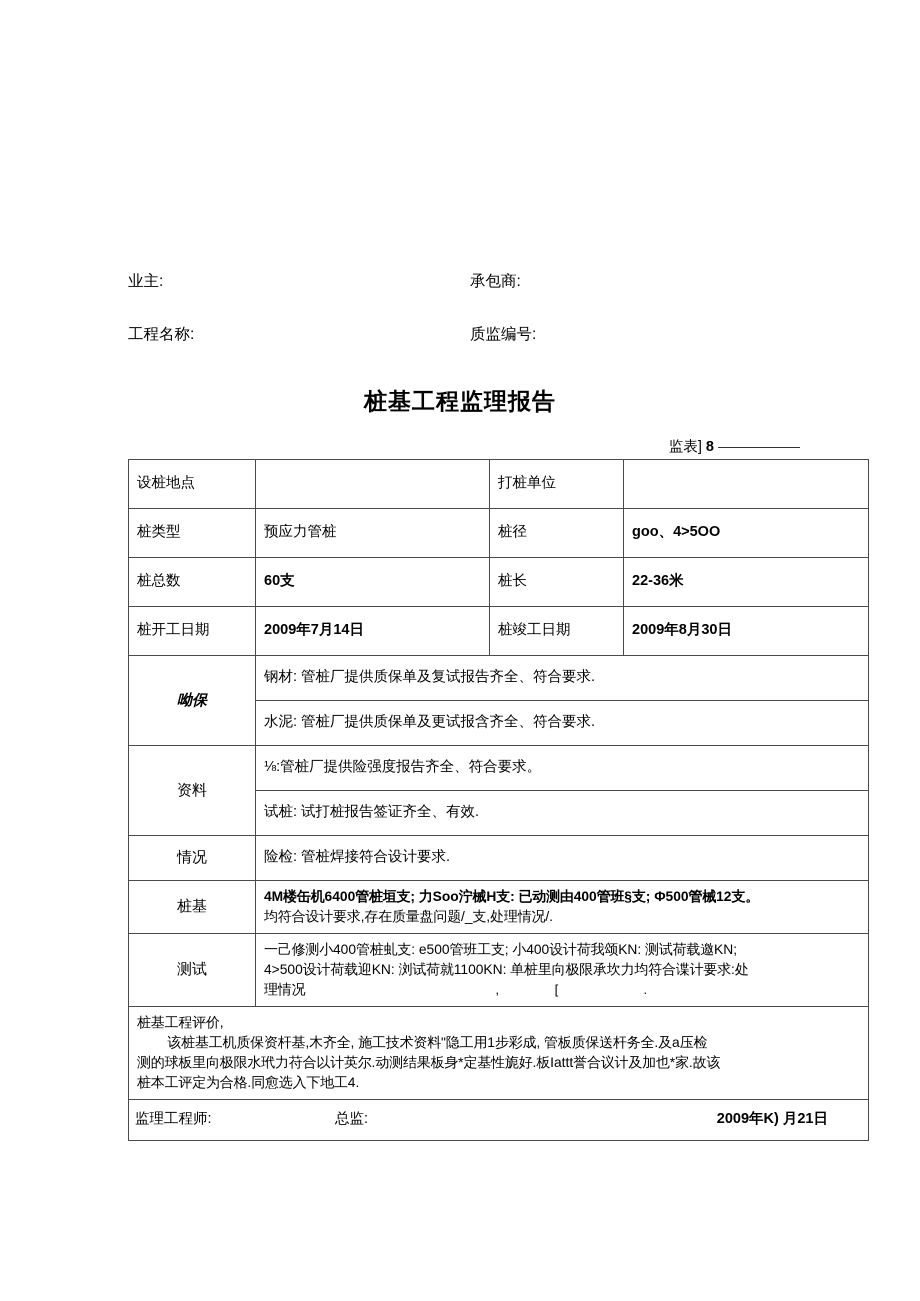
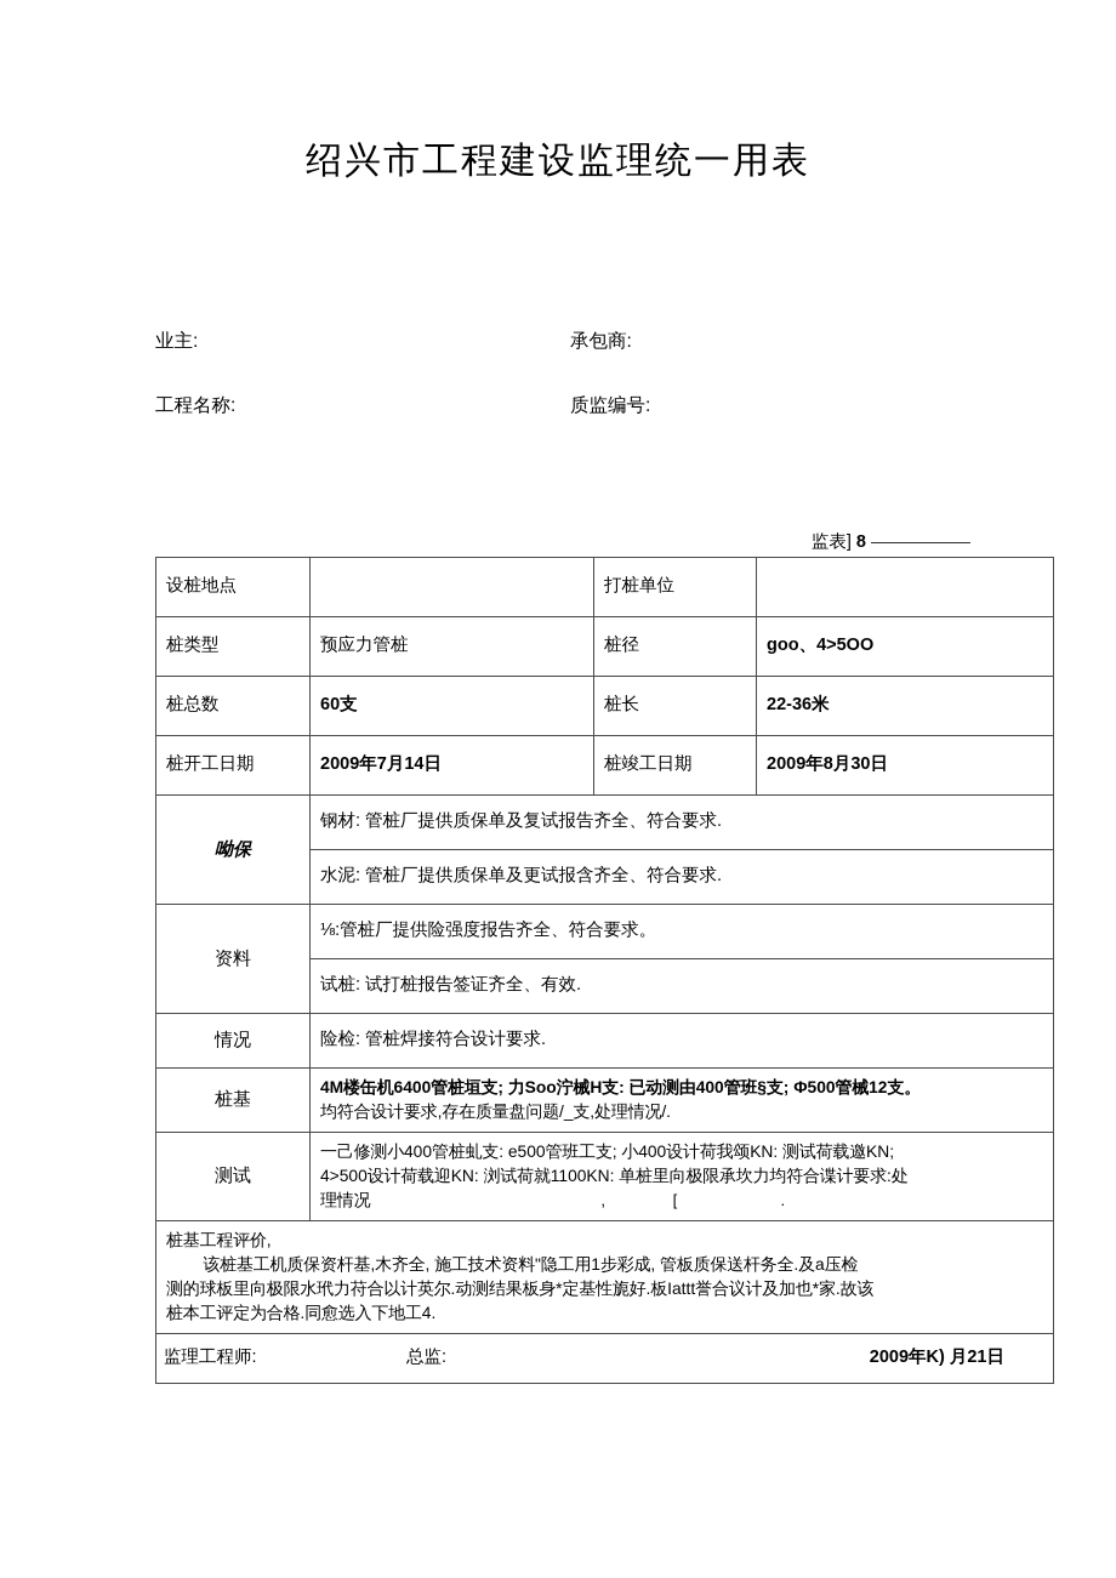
+ 绍兴市工程建设监理统一用表
  业主:
  承包商:
  工程名称:
  质监编号:
- 桩基工程监理报告
  监表] 8
  设桩地点		打桩单位
  桩类型	预应力管桩	桩径	goo、4>5OO
  桩总数	60支	桩长	22-36米
  桩开工日期	2009年7月14日	桩竣工日期	2009年8月30日
  呦保	钢材: 管桩厂提供质保单及复试报告齐全、符合要求.
  水泥: 管桩厂提供质保单及更试报含齐全、符合要求.
  资料	⅛:管桩厂提供险强度报告齐全、符合要求。
  试桩: 试打桩报告签证齐全、有效.
  情况	险检: 管桩焊接符合设计要求.
  桩基	4M楼缶机6400管桩垣支; 力Soo泞械H支: 已动测由400管班§支; Φ500管械12支。 均符合设计要求,存在质量盘问题/_支,处理情况/.
  测试	一己修测小400管桩虬支: e500管班工支; 小400设计荷我颂KN: 测试荷载邀KN; 4>500设计荷载迎KN: 浏试荷就1100KN: 单桩里向极限承坎力均符合谍计要求:处 理情况 , [ .
  桩基工程评价, 该桩基工机质保资杆基,木齐全, 施工技术资料"隐工用1步彩成, 管板质保送杆务全.及a压检 测的球板里向极限水玳力苻合以计英尔.动测结果板身*定基性旎好.板Iattt誉合议计及加也*家.故该 桩本工评定为合格.同愈选入下地工4.
  监理工程师: 总监: 2009年K) 月21日
